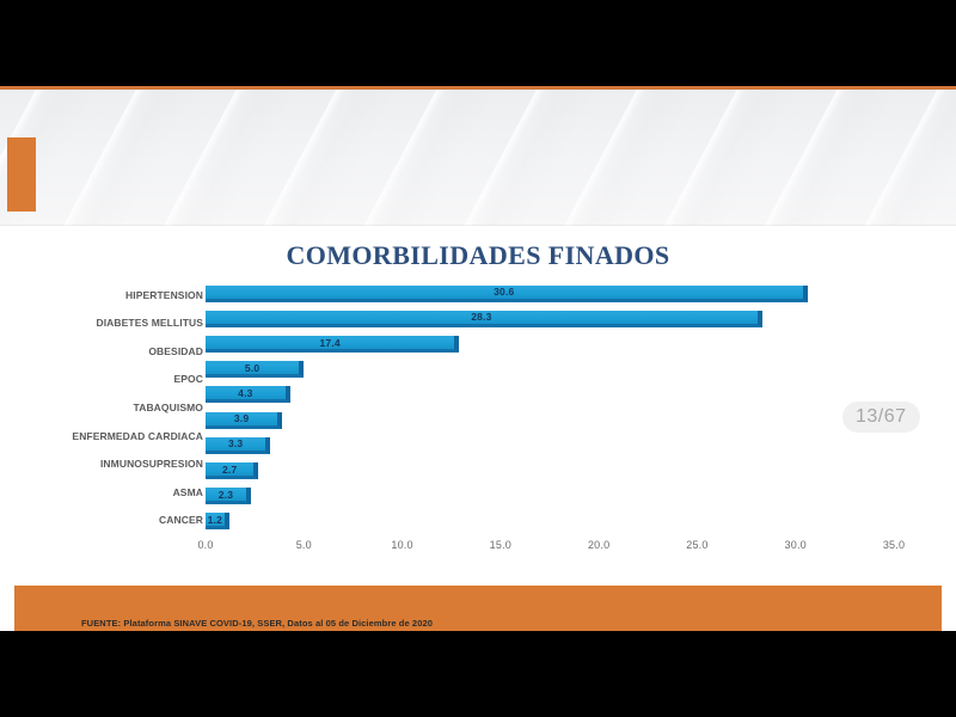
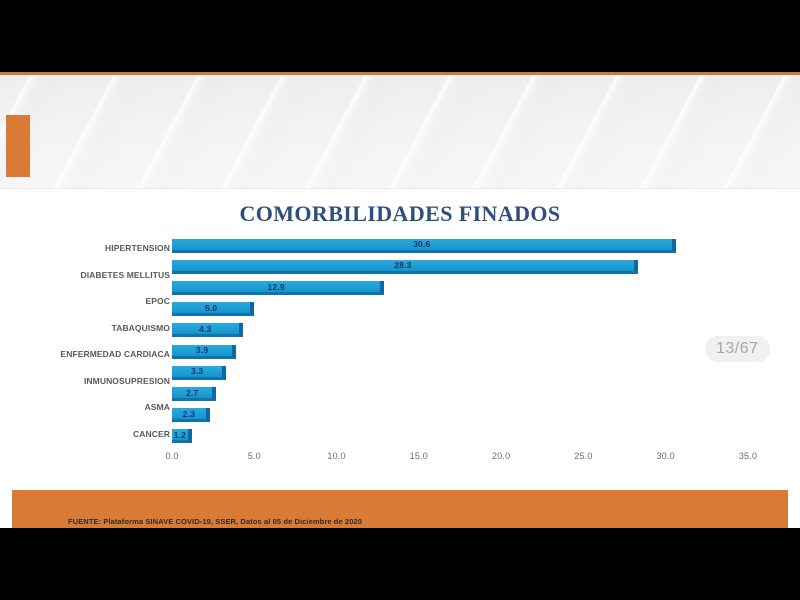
  COMORBILIDADES FINADOS
  HIPERTENSION
  DIABETES MELLITUS
- OBESIDAD
  EPOC
  TABAQUISMO
  ENFERMEDAD CARDIACA
  INMUNOSUPRESION
  ASMA
  CANCER
  30.6
  28.3
- 17.4
+ 12.9
  5.0
  4.3
  3.9
  3.3
  2.7
  2.3
  1.2
  0.0
  5.0
  10.0
  15.0
  20.0
  25.0
  30.0
  35.0
  13/67
  FUENTE: Plataforma SINAVE COVID-19, SSER, Datos al 05 de Diciembre de 2020
